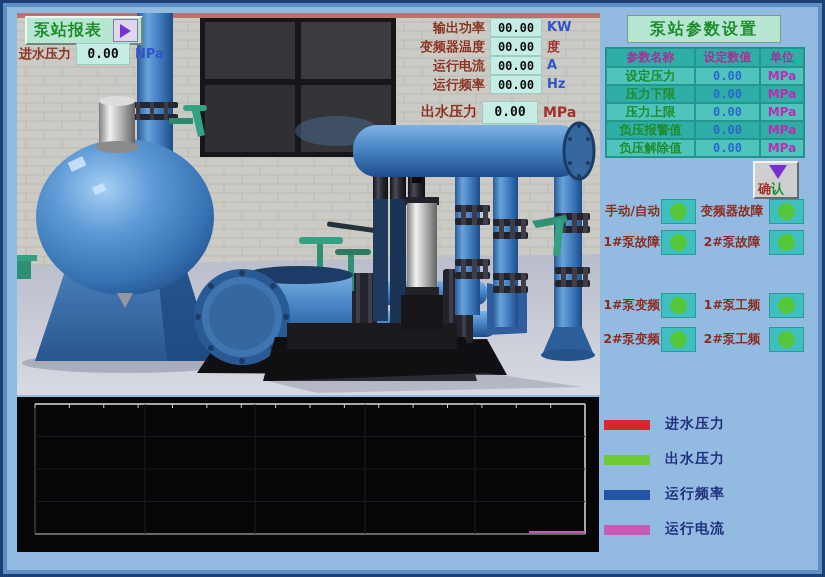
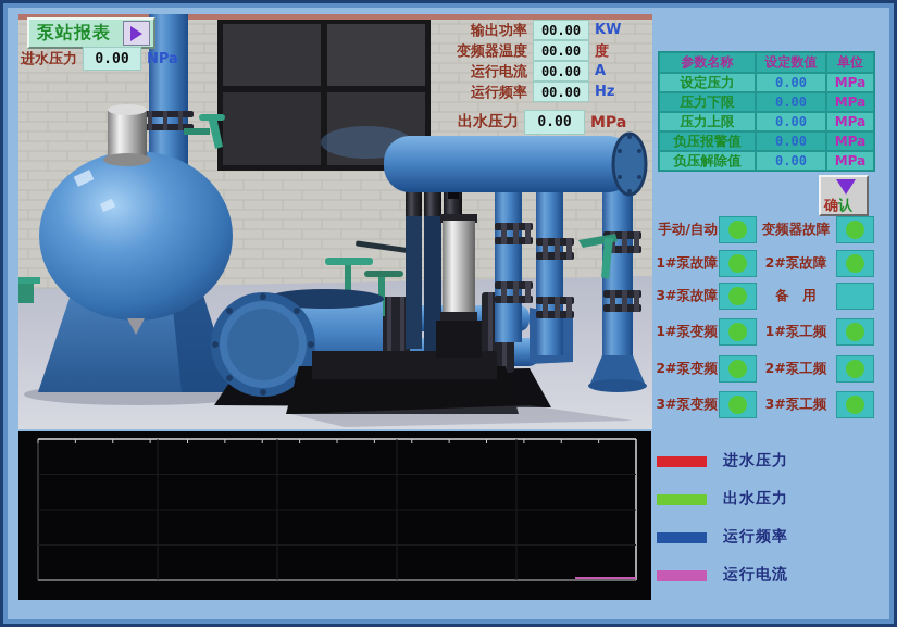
  泵站报表
  进水压力
  0.00
  NPa
  输出功率
  00.00
  KW
  变频器温度
  00.00
  度
  运行电流
  00.00
  A
  运行频率
  00.00
  Hz
  出水压力
  0.00
  MPa
- 泵站参数设置
  参数名称
  设定数值
  单位
  设定压力
  0.00
  MPa
  压力下限
  0.00
  MPa
  压力上限
  0.00
  MPa
  负压报警值
  0.00
  MPa
  负压解除值
  0.00
  MPa
  确认
  手动/自动
  变频器故障
  1#泵故障
  2#泵故障
+ 3#泵故障
+ 备 用
  1#泵变频
  1#泵工频
  2#泵变频
  2#泵工频
+ 3#泵变频
+ 3#泵工频
  进水压力
  出水压力
  运行频率
  运行电流
